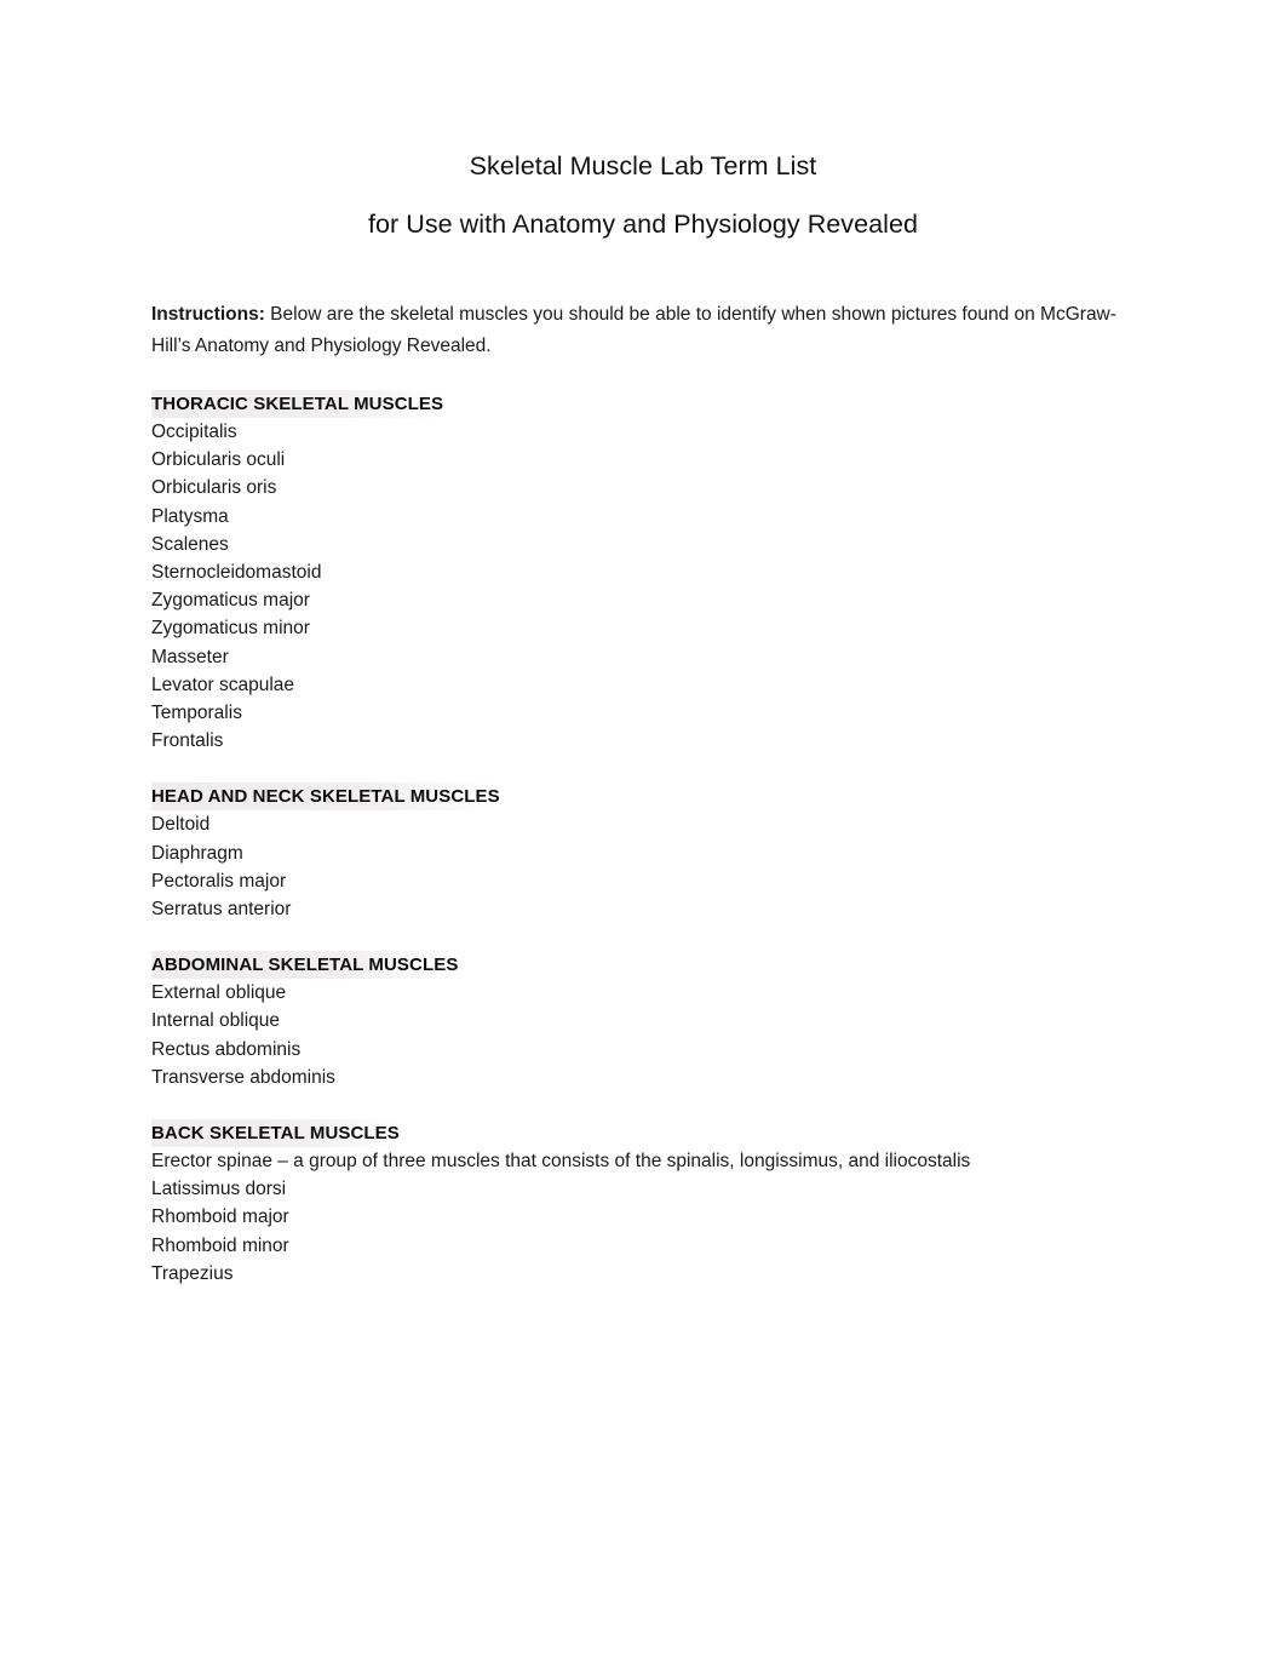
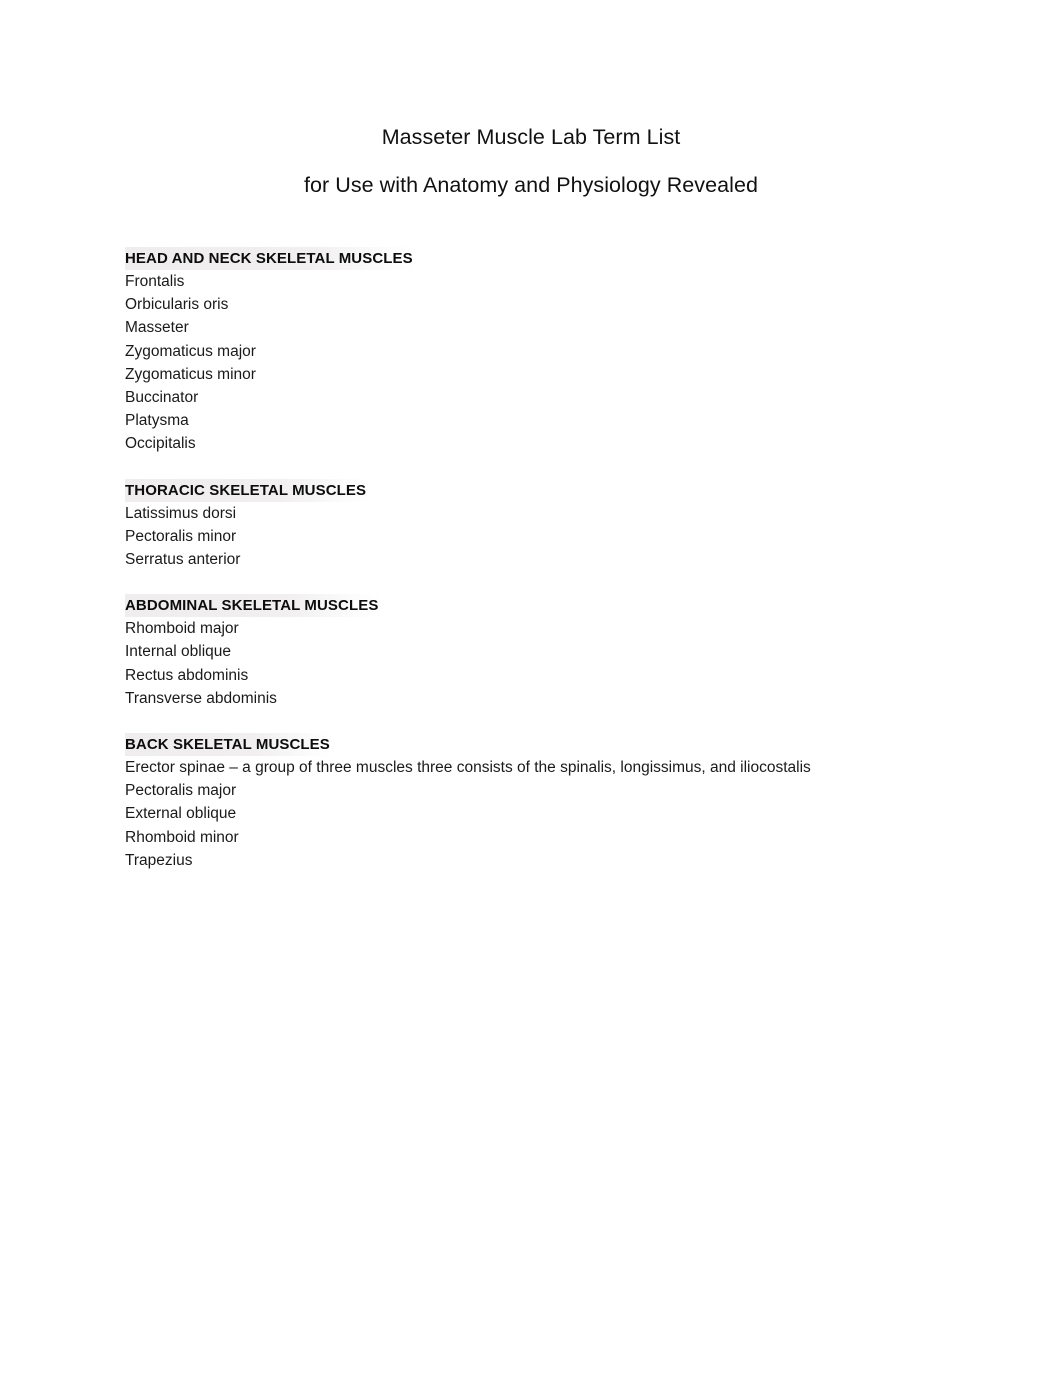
- Skeletal Muscle Lab Term List
+ Masseter Muscle Lab Term List
  for Use with Anatomy and Physiology Revealed
- Instructions: Below are the skeletal muscles you should be able to identify when shown pictures found on McGraw-Hill’s Anatomy and Physiology Revealed.
- THORACIC SKELETAL MUSCLES
+ HEAD AND NECK SKELETAL MUSCLES
- Occipitalis
+ Frontalis
- Orbicularis oculi
  Orbicularis oris
- Platysma
+ Masseter
- Scalenes
- Sternocleidomastoid
  Zygomaticus major
  Zygomaticus minor
+ Buccinator
- Masseter
+ Platysma
- Levator scapulae
- Temporalis
- Frontalis
+ Occipitalis
- HEAD AND NECK SKELETAL MUSCLES
+ THORACIC SKELETAL MUSCLES
- Deltoid
- Diaphragm
- Pectoralis major
+ Latissimus dorsi
+ Pectoralis minor
  Serratus anterior
  ABDOMINAL SKELETAL MUSCLES
- External oblique
+ Rhomboid major
  Internal oblique
  Rectus abdominis
  Transverse abdominis
  BACK SKELETAL MUSCLES
- Erector spinae – a group of three muscles that consists of the spinalis, longissimus, and iliocostalis
+ Erector spinae – a group of three muscles three consists of the spinalis, longissimus, and iliocostalis
- Latissimus dorsi
+ Pectoralis major
- Rhomboid major
+ External oblique
  Rhomboid minor
  Trapezius
